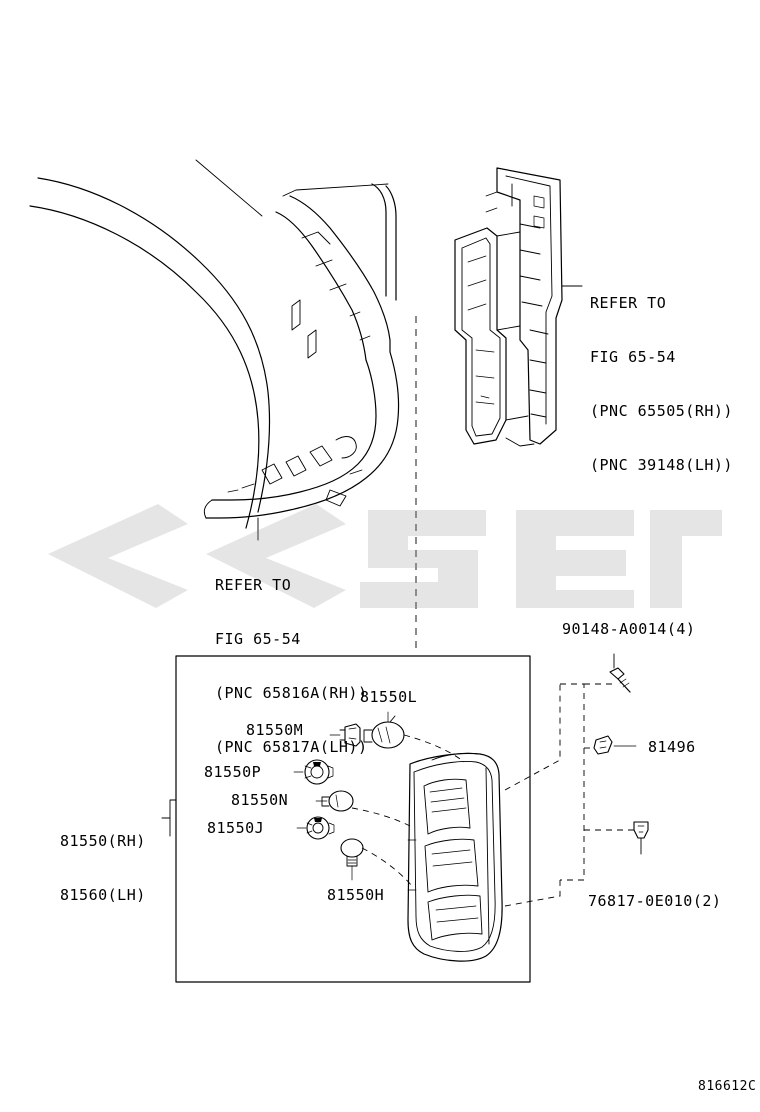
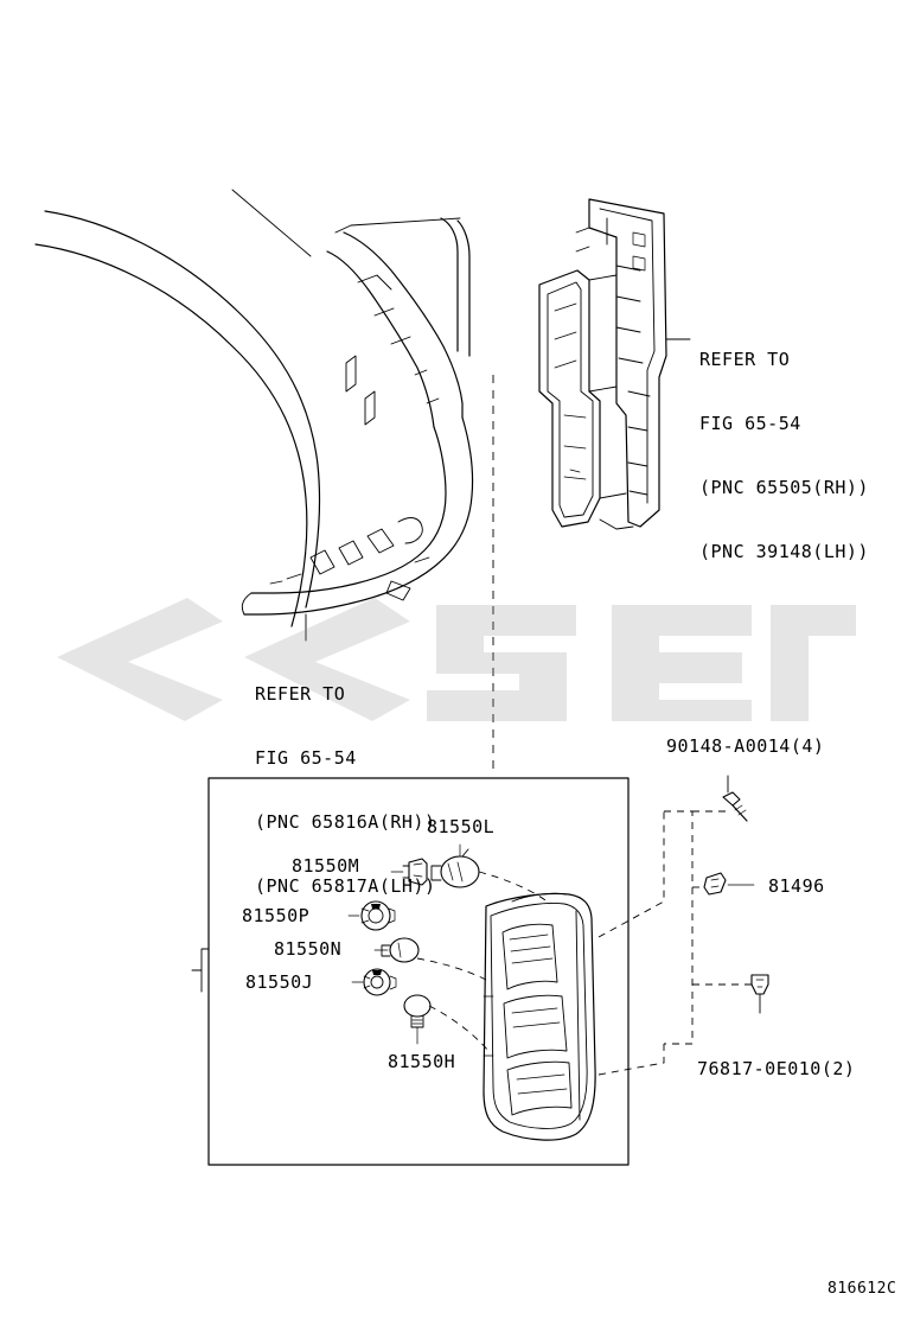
  REFER TO
  FIG 65-54
  (PNC 65505(RH))
  (PNC 39148(LH))
  REFER TO
  FIG 65-54
  (PNC 65816A(RH))
  (PNC 65817A(LH))
  81550L
  81550M
  81550P
  81550N
  81550J
  81550H
  81496
  90148-A0014(4)
  76817-0E010(2)
- 81550(RH)
- 81560(LH)
  816612C
